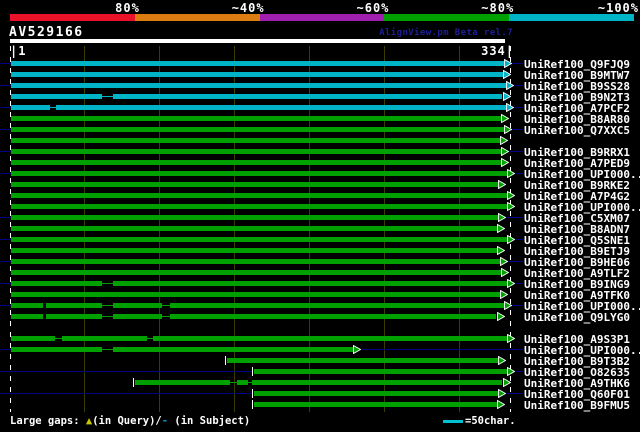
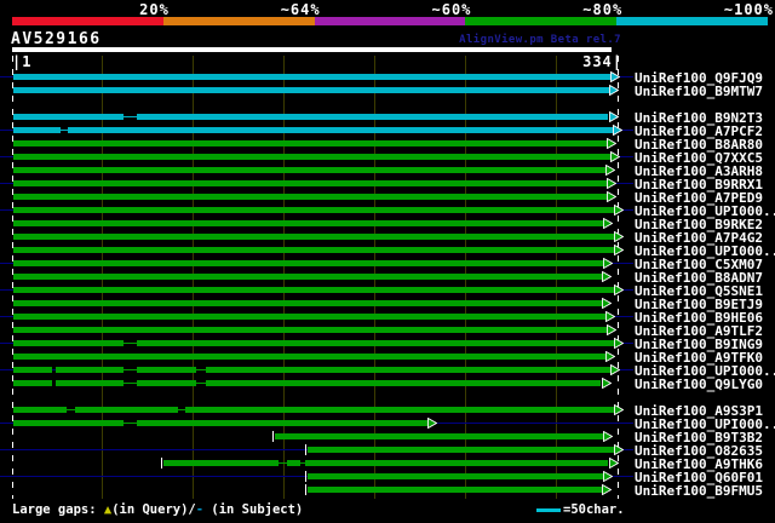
- 80%
+ 20%
- ~40%
+ ~64%
  ~60%
  ~80%
  ~100%
  AV529166
  AlignView.pm Beta rel.7
  |1
  334
  UniRef100_Q9FJQ9
  UniRef100_B9MTW7
- UniRef100_B9SS28
  UniRef100_B9N2T3
  UniRef100_A7PCF2
  UniRef100_B8AR80
  UniRef100_Q7XXC5
+ UniRef100_A3ARH8
  UniRef100_B9RRX1
  UniRef100_A7PED9
  UniRef100_UPI000.
  UniRef100_B9RKE2
  UniRef100_A7P4G2
  UniRef100_UPI000.
  UniRef100_C5XM07
  UniRef100_B8ADN7
  UniRef100_Q5SNE1
  UniRef100_B9ETJ9
  UniRef100_B9HE06
  UniRef100_A9TLF2
  UniRef100_B9ING9
  UniRef100_A9TFK0
  UniRef100_UPI000.
  UniRef100_Q9LYG0
  UniRef100_A9S3P1
  UniRef100_UPI000.
  UniRef100_B9T3B2
  UniRef100_O82635
  UniRef100_A9THK6
  UniRef100_Q60F01
  UniRef100_B9FMU5
  Large gaps: ▲(in Query)/- (in Subject)
  =50char.
